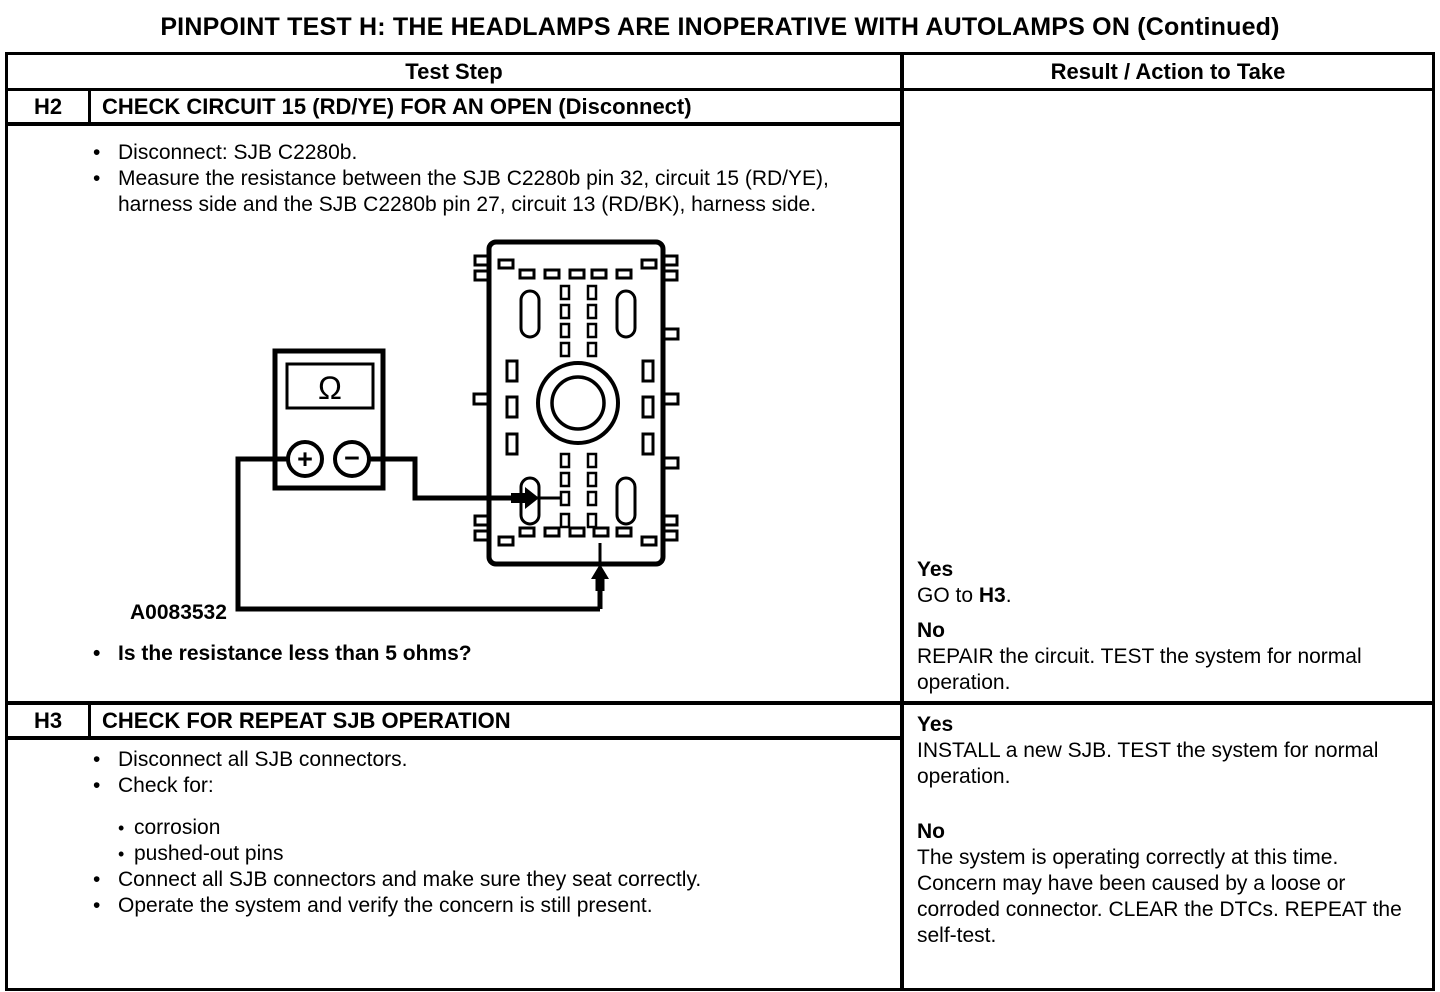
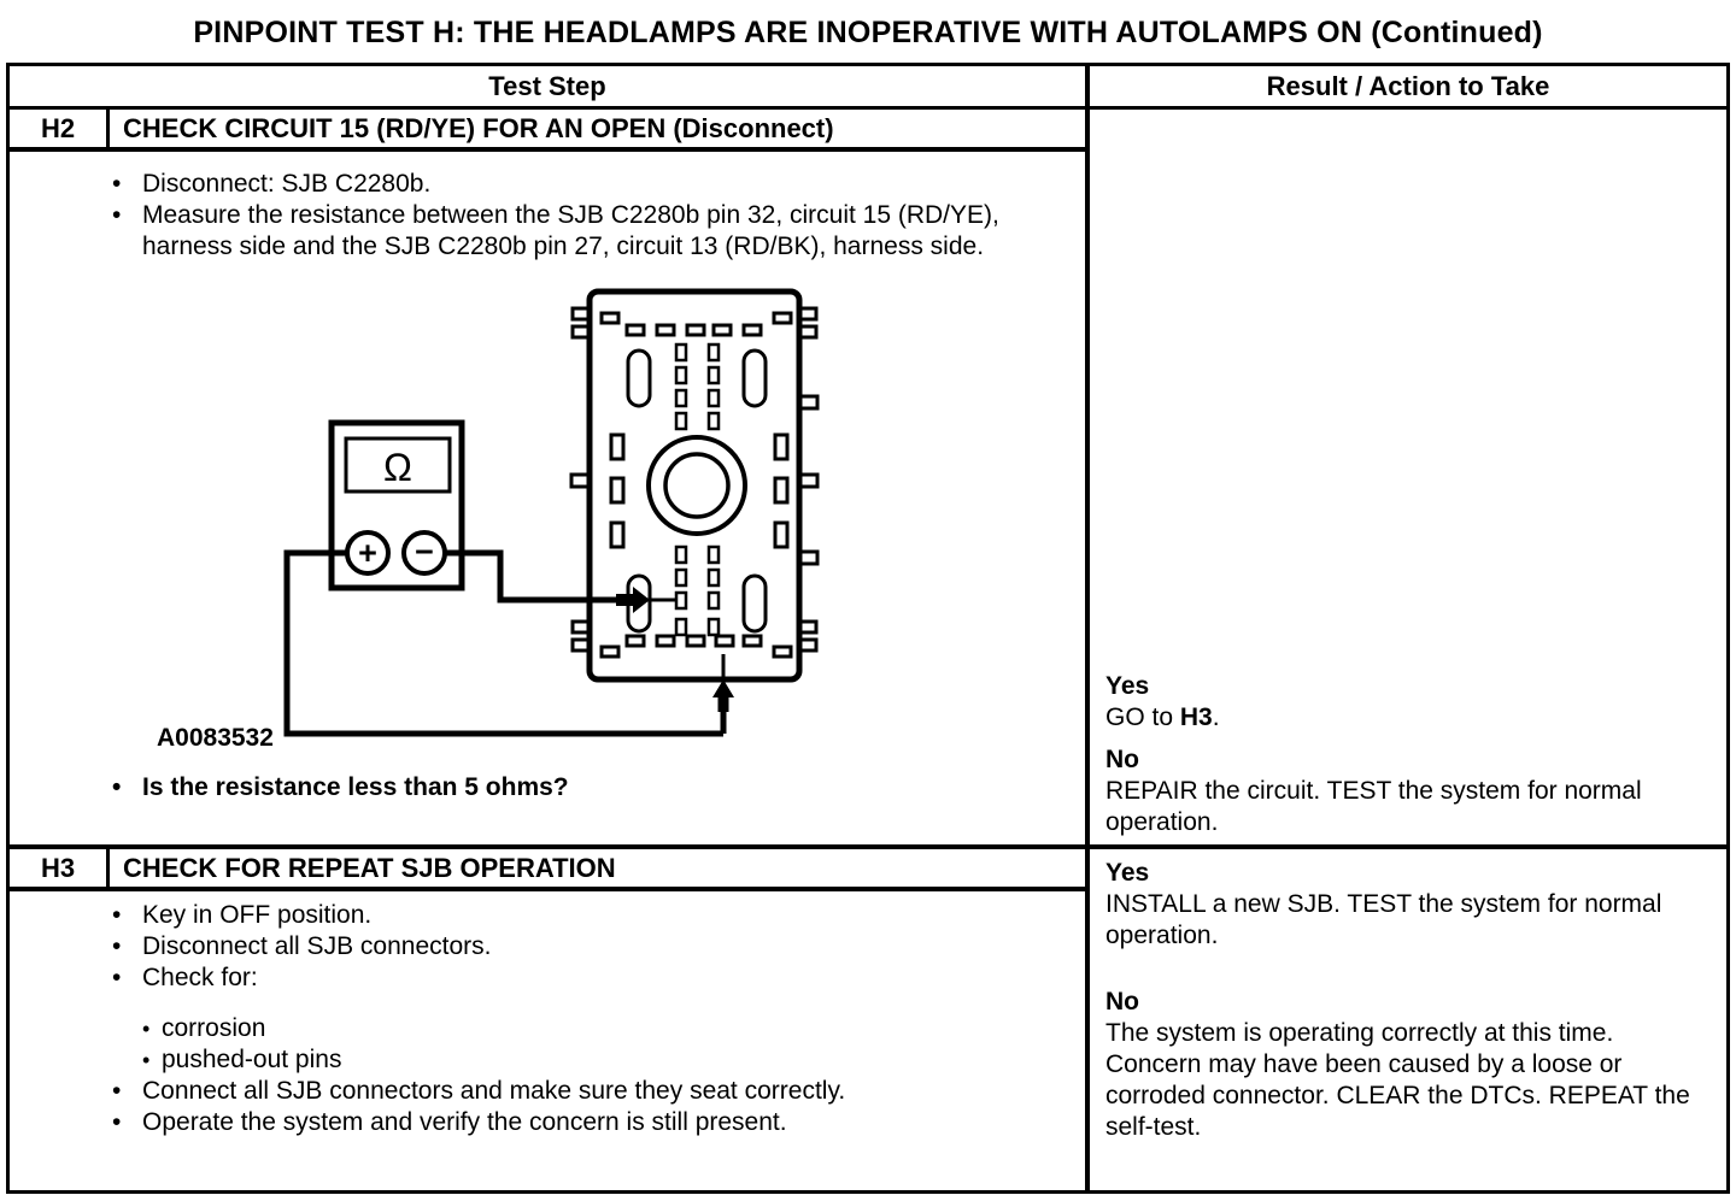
  PINPOINT TEST H: THE HEADLAMPS ARE INOPERATIVE WITH AUTOLAMPS ON (Continued)
  Test Step
  Result / Action to Take
  H2
  CHECK CIRCUIT 15 (RD/YE) FOR AN OPEN (Disconnect)
  Disconnect: SJB C2280b.
  Measure the resistance between the SJB C2280b pin 32, circuit 15 (RD/YE), harness side and the SJB C2280b pin 27, circuit 13 (RD/BK), harness side.
  Ω
  +
  −
  A0083532
  Is the resistance less than 5 ohms?
  Yes
  GO to H3.
  No
  REPAIR the circuit. TEST the system for normal operation.
  H3
  CHECK FOR REPEAT SJB OPERATION
+ Key in OFF position.
  Disconnect all SJB connectors.
  Check for:
  corrosion
  pushed-out pins
  Connect all SJB connectors and make sure they seat correctly.
  Operate the system and verify the concern is still present.
  Yes
  INSTALL a new SJB. TEST the system for normal operation.
  No
  The system is operating correctly at this time. Concern may have been caused by a loose or corroded connector. CLEAR the DTCs. REPEAT the self-test.
